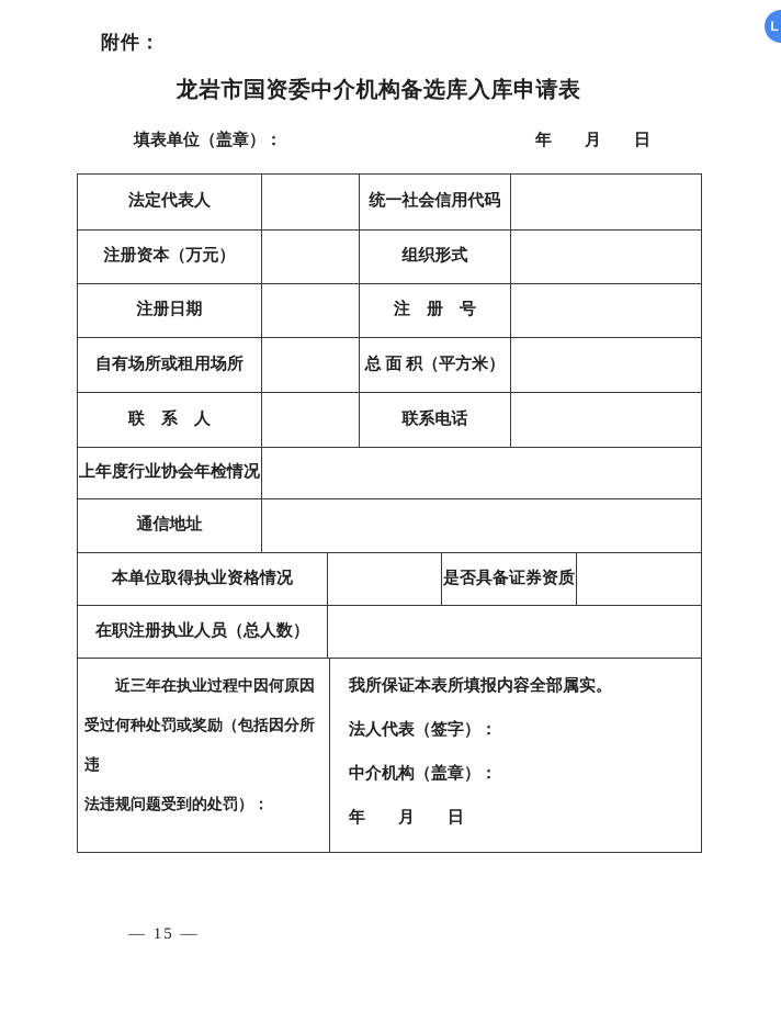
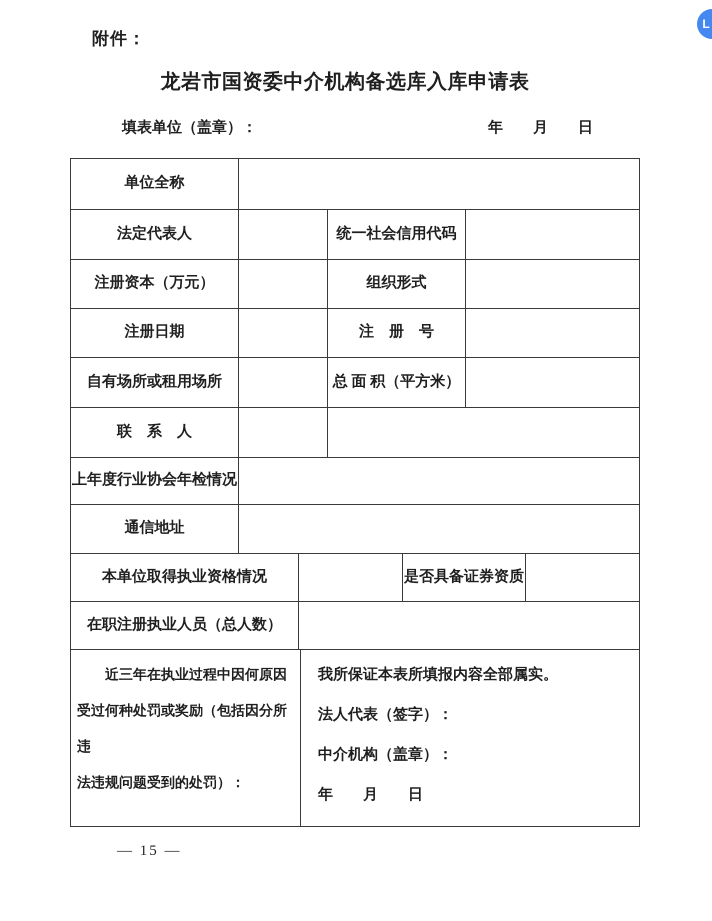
  附件：
  龙岩市国资委中介机构备选库入库申请表
  填表单位（盖章）：
  年 月 日
+ 单位全称
  法定代表人
  统一社会信用代码
  注册资本（万元）
  组织形式
  注册日期
  注 册 号
  自有场所或租用场所
  总 面 积（平方米）
  联 系 人
- 联系电话
  上年度行业协会年检情况
  通信地址
  本单位取得执业资格情况
  是否具备证券资质
  在职注册执业人员（总人数）
  近三年在执业过程中因何原因
  受过何种处罚或奖励（包括因分所违
  法违规问题受到的处罚）：
  我所保证本表所填报内容全部属实。
  法人代表（签字）：
  中介机构（盖章）：
  年 月 日
  — 15 —
  L
